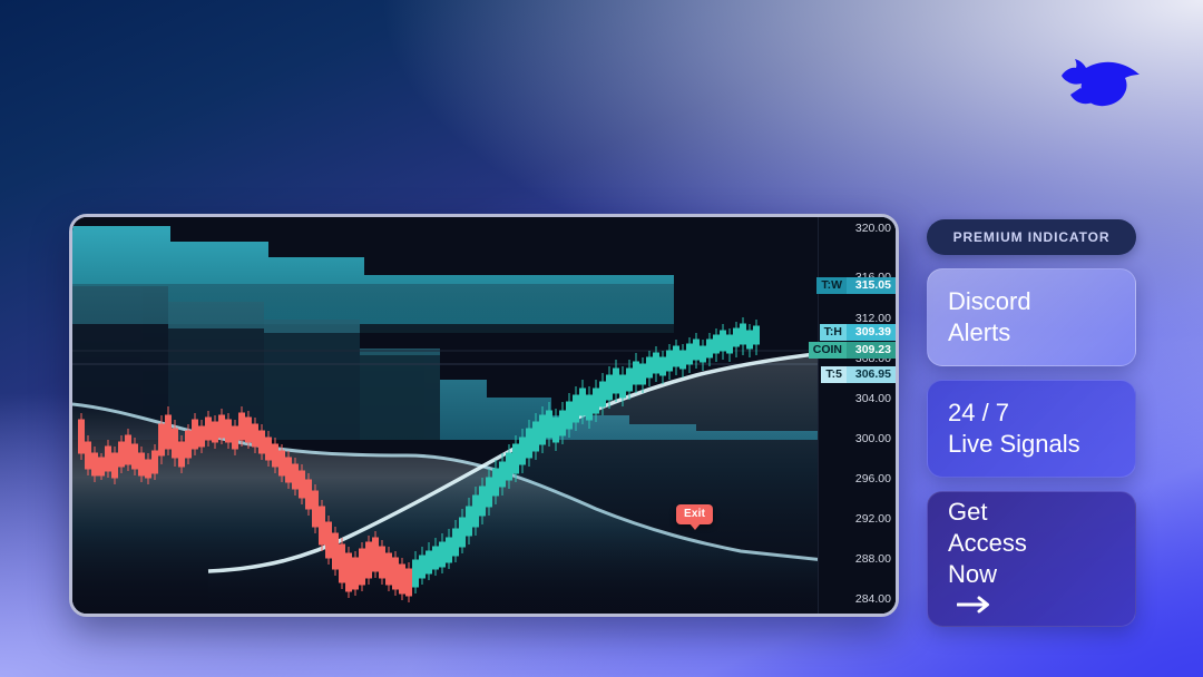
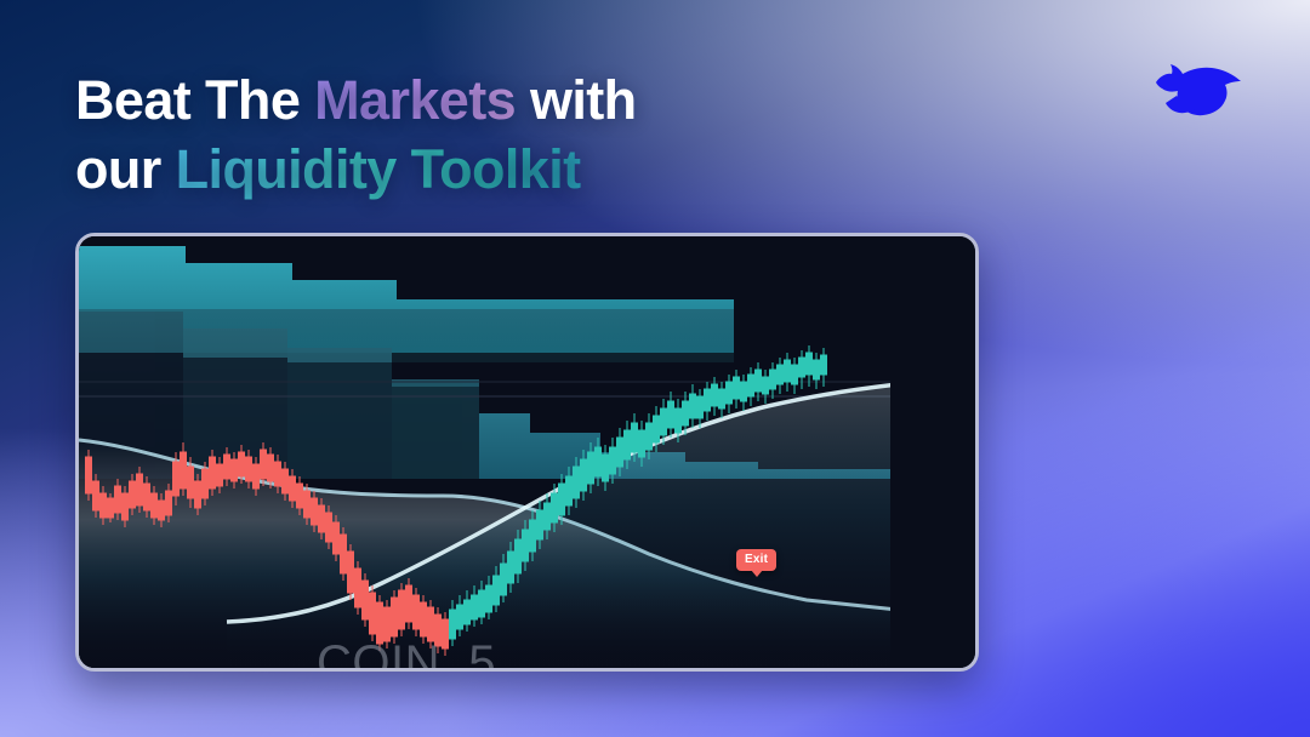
+ Beat The Markets with
+ our Liquidity Toolkit
+ COIN, 5
  Exit
- 320.00
- 312.00
- 308.00
- 304.00
- 300.00
- 296.00
- 292.00
- 288.00
- 284.00
- T:W
- 315.05
- T:H
- 309.39
- COIN
- 309.23
- T:5
- 306.95
- PREMIUM INDICATOR
- Discord
- Alerts
- 24 / 7
- Live Signals
- Get
- Access
- Now
